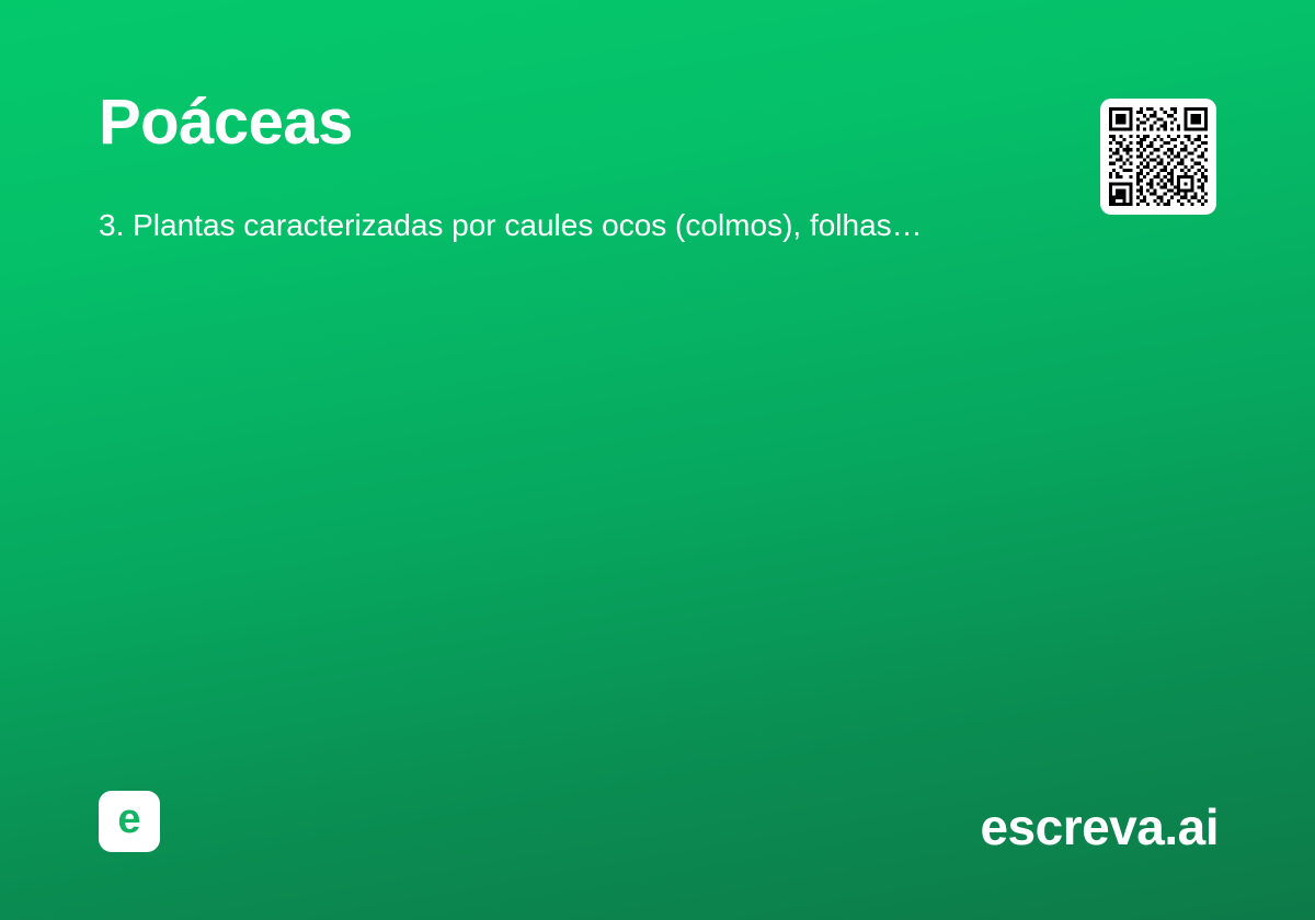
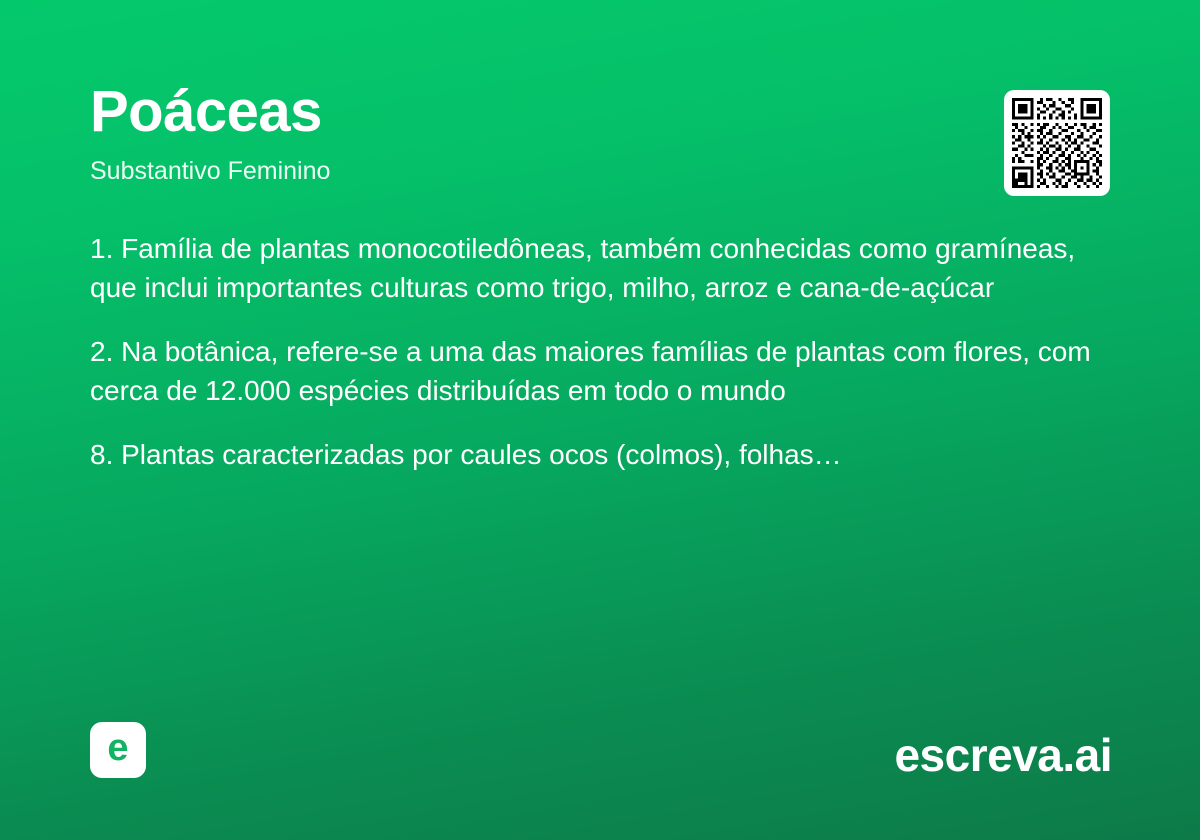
  Poáceas
+ Substantivo Feminino
+ 1. Família de plantas monocotiledôneas, também conhecidas como gramíneas, que inclui importantes culturas como trigo, milho, arroz e cana-de-açúcar
+ 2. Na botânica, refere-se a uma das maiores famílias de plantas com flores, com cerca de 12.000 espécies distribuídas em todo o mundo
- 3. Plantas caracterizadas por caules ocos (colmos), folhas…
+ 8. Plantas caracterizadas por caules ocos (colmos), folhas…
  e
  escreva.ai
